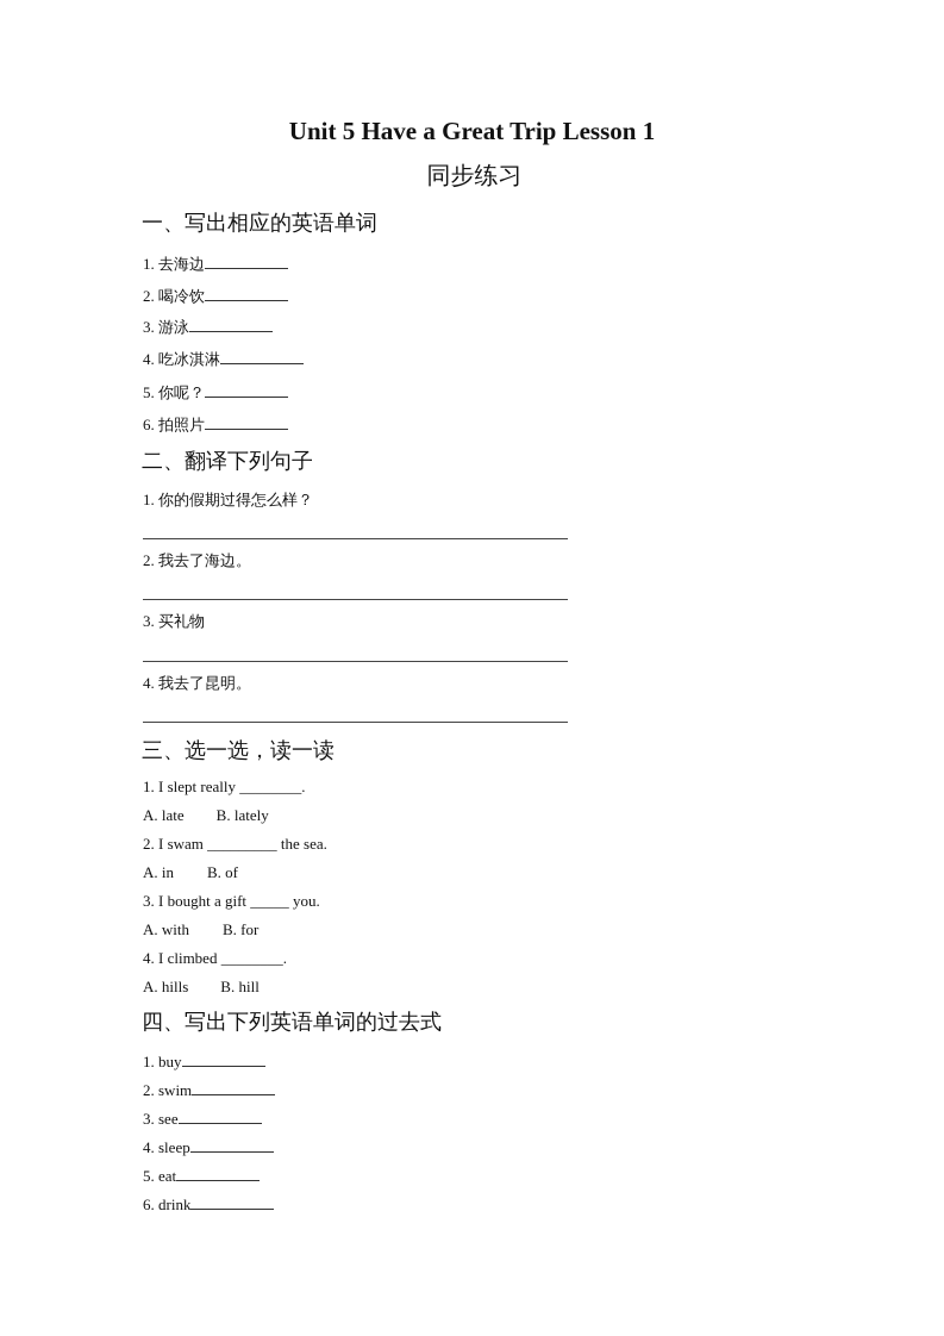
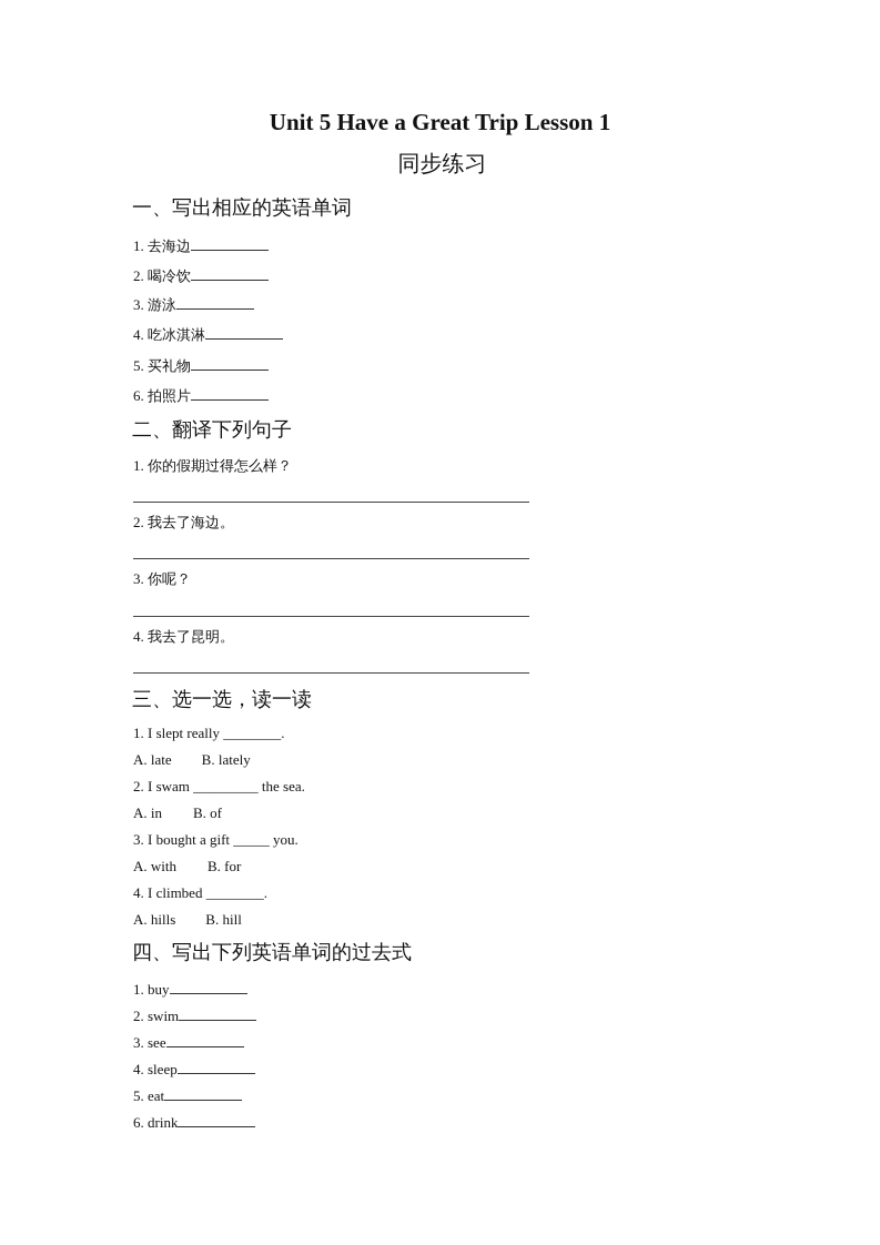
  Unit 5 Have a Great Trip Lesson 1
  同步练习
  一、写出相应的英语单词
  1. 去海边
  2. 喝冷饮
  3. 游泳
  4. 吃冰淇淋
- 5. 你呢？
+ 5. 买礼物
  6. 拍照片
  二、翻译下列句子
  1. 你的假期过得怎么样？
  2. 我去了海边。
- 3. 买礼物
+ 3. 你呢？
  4. 我去了昆明。
  三、选一选，读一读
  1. I slept really ________.
  A. late B. lately
  2. I swam _________ the sea.
  A. in B. of
  3. I bought a gift _____ you.
  A. with B. for
  4. I climbed ________.
  A. hills B. hill
  四、写出下列英语单词的过去式
  1. buy
  2. swim
  3. see
  4. sleep
  5. eat
  6. drink
